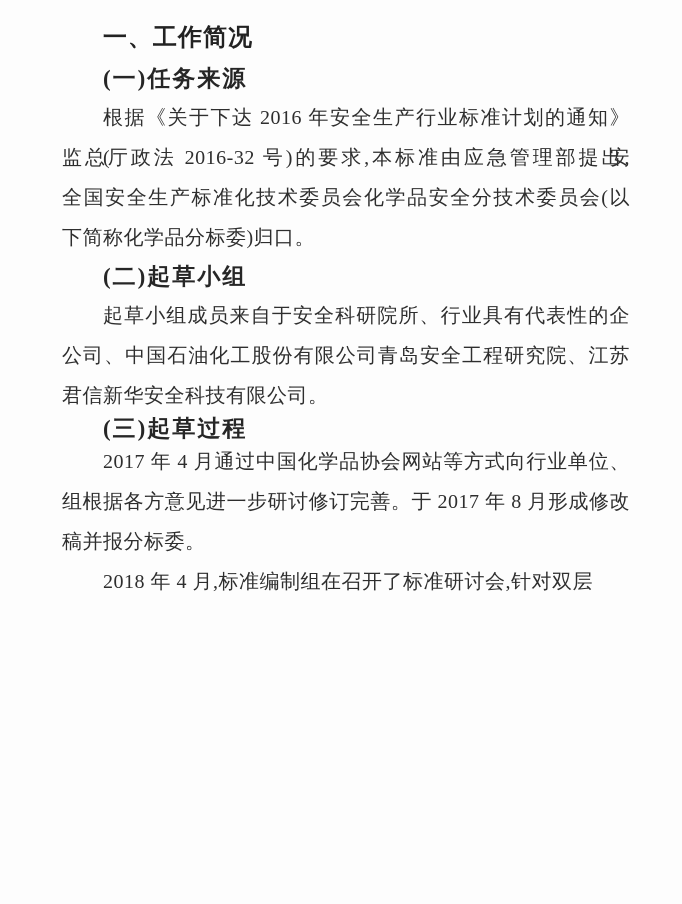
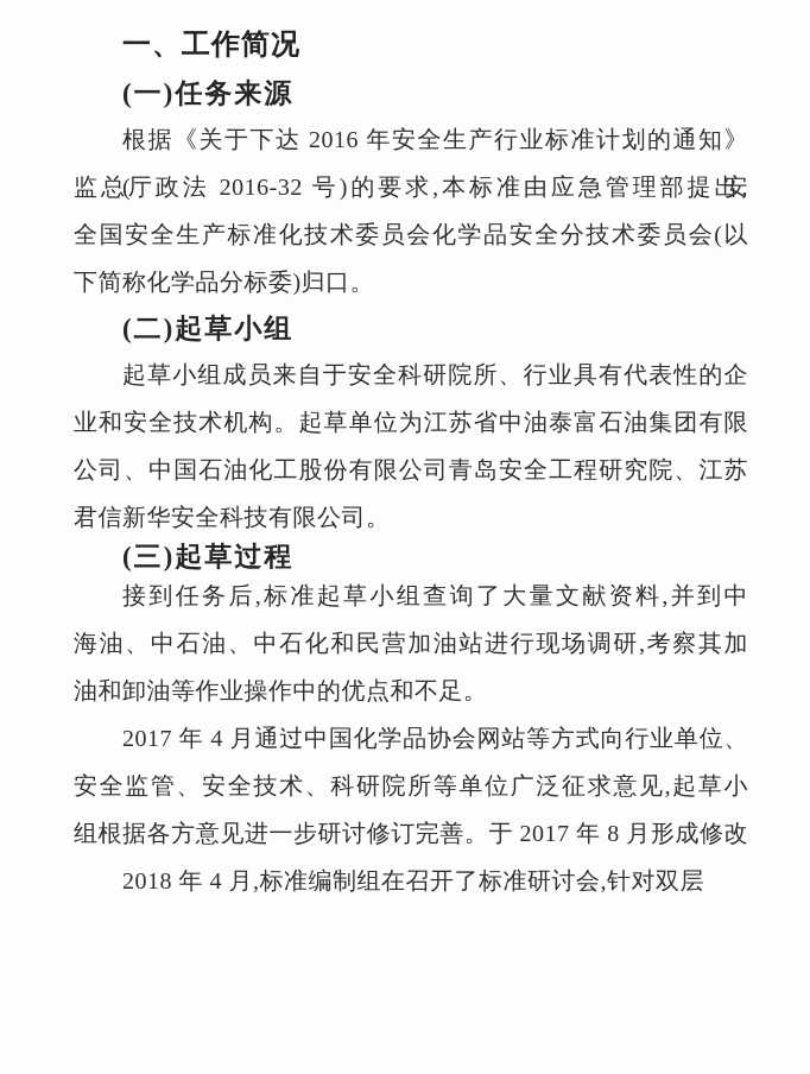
  一、工作简况
  (一)任务来源
  根据《关于下达 2016 年安全生产行业标准计划的通知》(安
  监总厅政法 2016-32 号)的要求,本标准由应急管理部提出,
  全国安全生产标准化技术委员会化学品安全分技术委员会(以
  下简称化学品分标委)归口。
  (二)起草小组
  起草小组成员来自于安全科研院所、行业具有代表性的企
+ 业和安全技术机构。起草单位为江苏省中油泰富石油集团有限
  公司、中国石油化工股份有限公司青岛安全工程研究院、江苏
  君信新华安全科技有限公司。
  (三)起草过程
+ 接到任务后,标准起草小组查询了大量文献资料,并到中
+ 海油、中石油、中石化和民营加油站进行现场调研,考察其加
+ 油和卸油等作业操作中的优点和不足。
  2017 年 4 月通过中国化学品协会网站等方式向行业单位、
+ 安全监管、安全技术、科研院所等单位广泛征求意见,起草小
  组根据各方意见进一步研讨修订完善。于 2017 年 8 月形成修改
- 稿并报分标委。
  2018 年 4 月,标准编制组在召开了标准研讨会,针对双层
